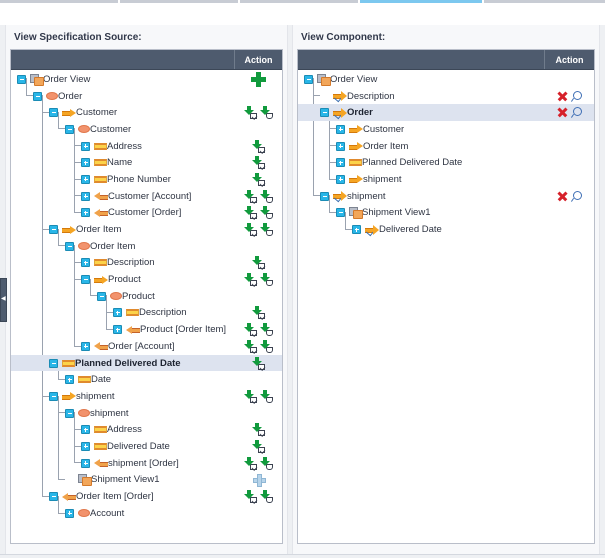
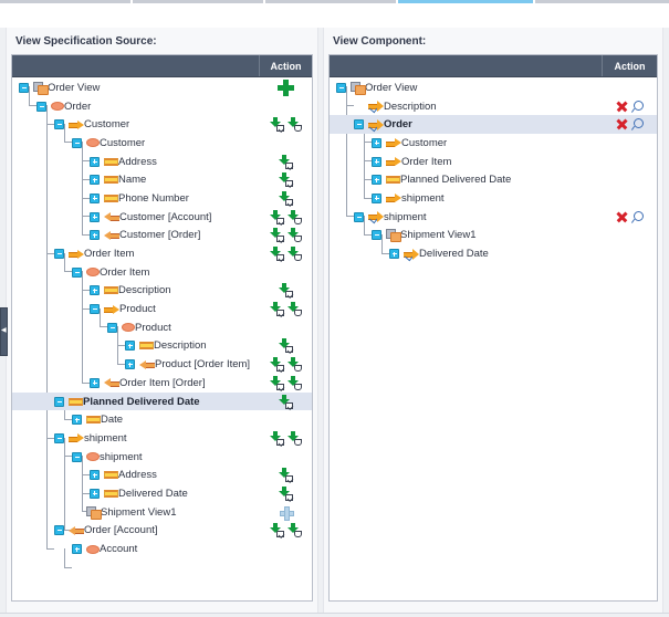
  View Specification Source:
  Action
  Order View
  Order
  Customer
  Customer
  Address
  Name
  Phone Number
  Customer [Account]
  Customer [Order]
  Order Item
  Order Item
  Description
  Product
  Product
  Description
  Product [Order Item]
- Order [Account]
+ Order Item [Order]
  Planned Delivered Date
  Date
  shipment
  shipment
  Address
  Delivered Date
- shipment [Order]
  Shipment View1
- Order Item [Order]
+ Order [Account]
  Account
  View Component:
  Action
  Order View
  Description
  Order
  Customer
  Order Item
  Planned Delivered Date
  shipment
  shipment
  Shipment View1
  Delivered Date
